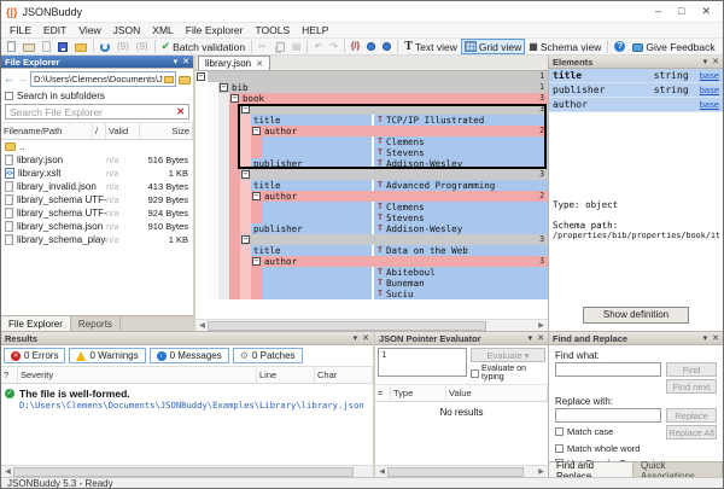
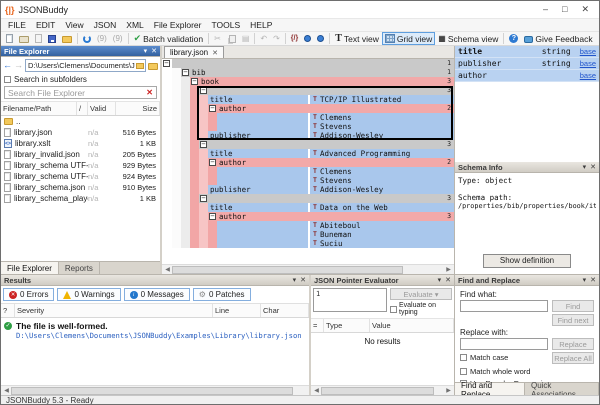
  {|}
  JSONBuddy
  –
  □
  ✕
  FILE
  EDIT
  View
  JSON
  XML
  File Explorer
  TOOLS
  HELP
  (9)
  (9)
  ✔
  Batch validation
  ✂
  ▤
  ↶
  ↷
  T
  Text view
  Grid view
  ▦
  Schema view
  Give Feedback
  File Explorer
  ←
  →
  D:\Users\Clemens\Documents\J
  Search in subfolders
  Search File Explorer
  ✕
  Filename/Path
  /
  Valid
  Size
  ..
  library.json
  n/a
  516 Bytes
  library.xslt
  n/a
  1 KB
  library_invalid.json
  n/a
- 413 Bytes
+ 205 Bytes
  n/a
  929 Bytes
  n/a
  924 Bytes
  library_schema.json
  n/a
  910 Bytes
  n/a
  1 KB
  File Explorer
  Reports
  library.json
  −
  1
  −
  bib
  1
  −
  book
  3
  −
  3
  title
  T
  TCP/IP Illustrated
  −
  author
  2
  T
  Clemens
  T
  Stevens
  publisher
  T
  Addison-Wesley
  −
  3
  title
  T
  Advanced Programming
  −
  author
  2
  T
  Clemens
  T
  Stevens
  publisher
  T
  Addison-Wesley
  −
  3
  title
  T
  Data on the Web
  −
  author
  3
  T
  Abiteboul
  T
  Buneman
  T
  Suciu
- Elements
  title
  string
  base
  publisher
  string
  base
  author
  base
+ Schema Info
  Type: object
  Schema path:
  /properties/bib/properties/book/it
  Show definition
  Results
  0 Errors
  0 Warnings
  0 Messages
  ⚙
  0 Patches
  ?
  Severity
  Line
  Char
  The file is well-formed.
  D:\Users\Clemens\Documents\JSONBuddy\Examples\Library\library.json
  JSON Pointer Evaluator
  1
  Evaluate
  ▾
  =
  Type
  Value
  No results
  Find and Replace
  Find what:
  Find
  Find next
  Replace with:
  Match case
  Replace
  Replace All
  Match whole word
  Find and Replace
  Quick Associations
  JSONBuddy 5.3 - Ready
